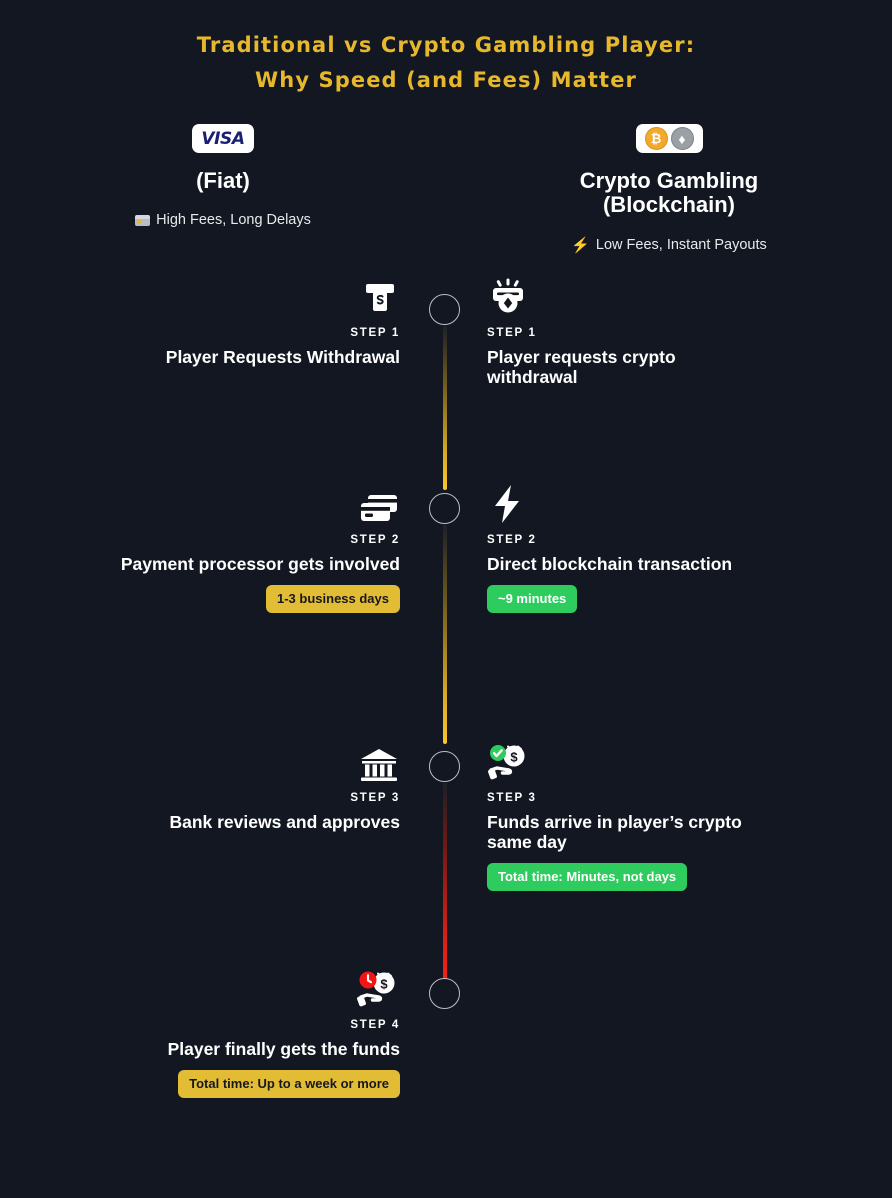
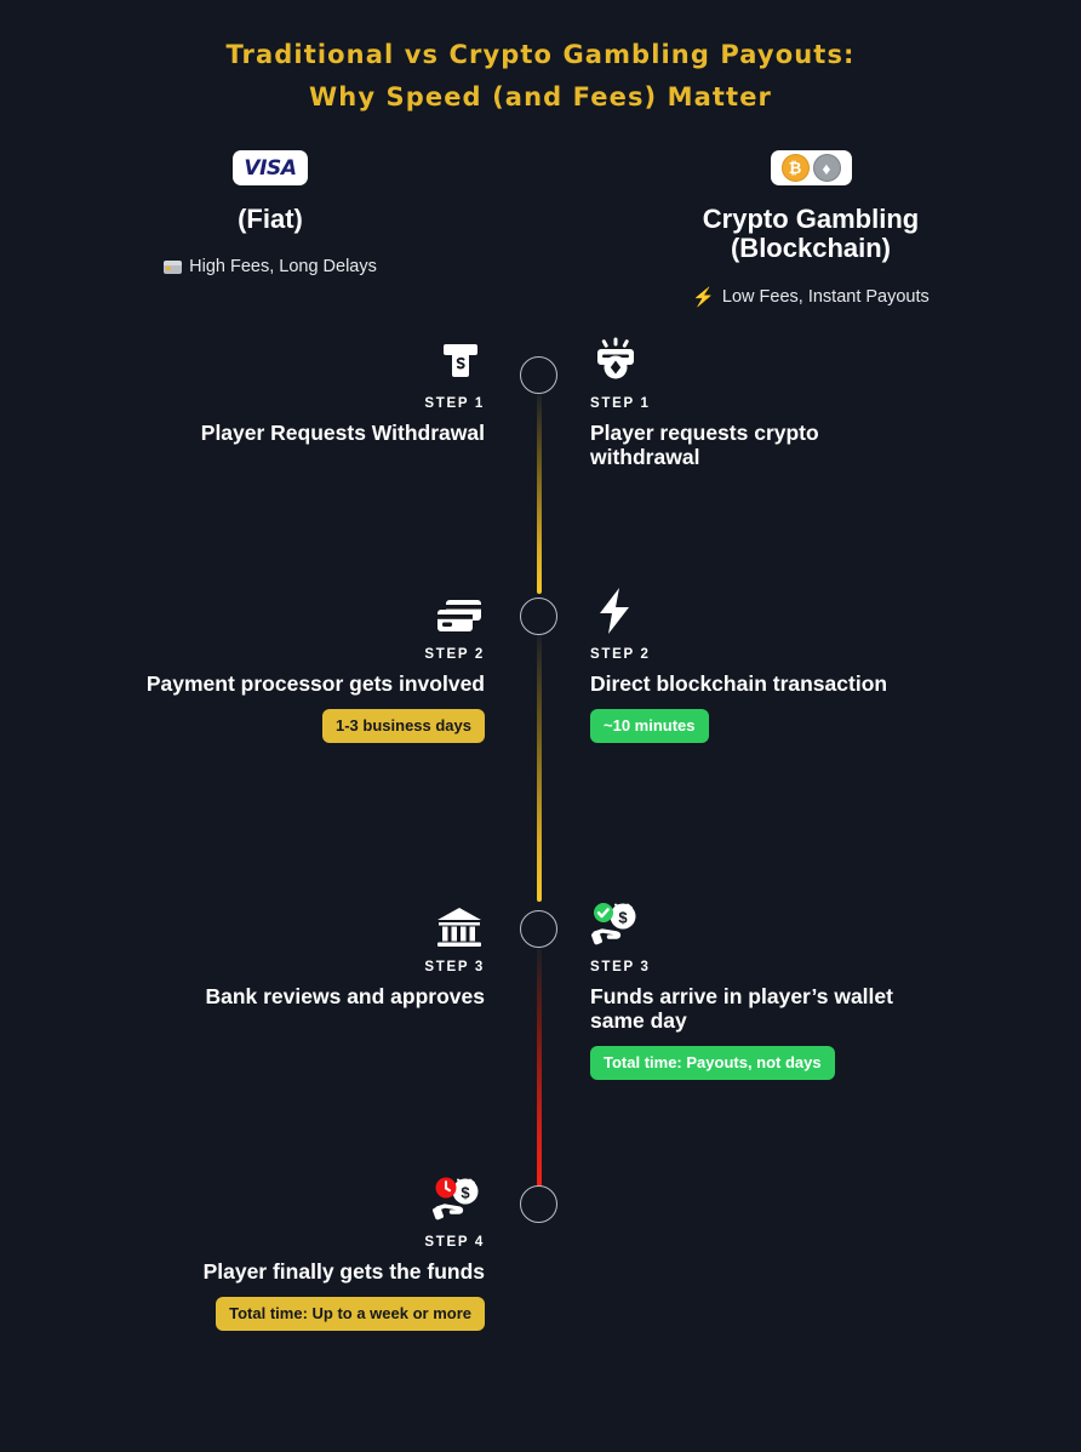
- Traditional vs Crypto Gambling Player:
+ Traditional vs Crypto Gambling Payouts:
  Why Speed (and Fees) Matter
  VISA
  (Fiat)
  High Fees, Long Delays
  ₿
  ♦
  Crypto Gambling
  (Blockchain)
  ⚡
  Low Fees, Instant Payouts
  STEP 1
  Player Requests Withdrawal
  STEP 1
  Player requests crypto withdrawal
  STEP 2
  Payment processor gets involved
  1-3 business days
  STEP 2
  Direct blockchain transaction
- ~9 minutes
+ ~10 minutes
  STEP 3
  Bank reviews and approves
  $
  STEP 3
- Funds arrive in player’s crypto same day
+ Funds arrive in player’s wallet same day
- Total time: Minutes, not days
+ Total time: Payouts, not days
  $
  STEP 4
  Player finally gets the funds
  Total time: Up to a week or more
